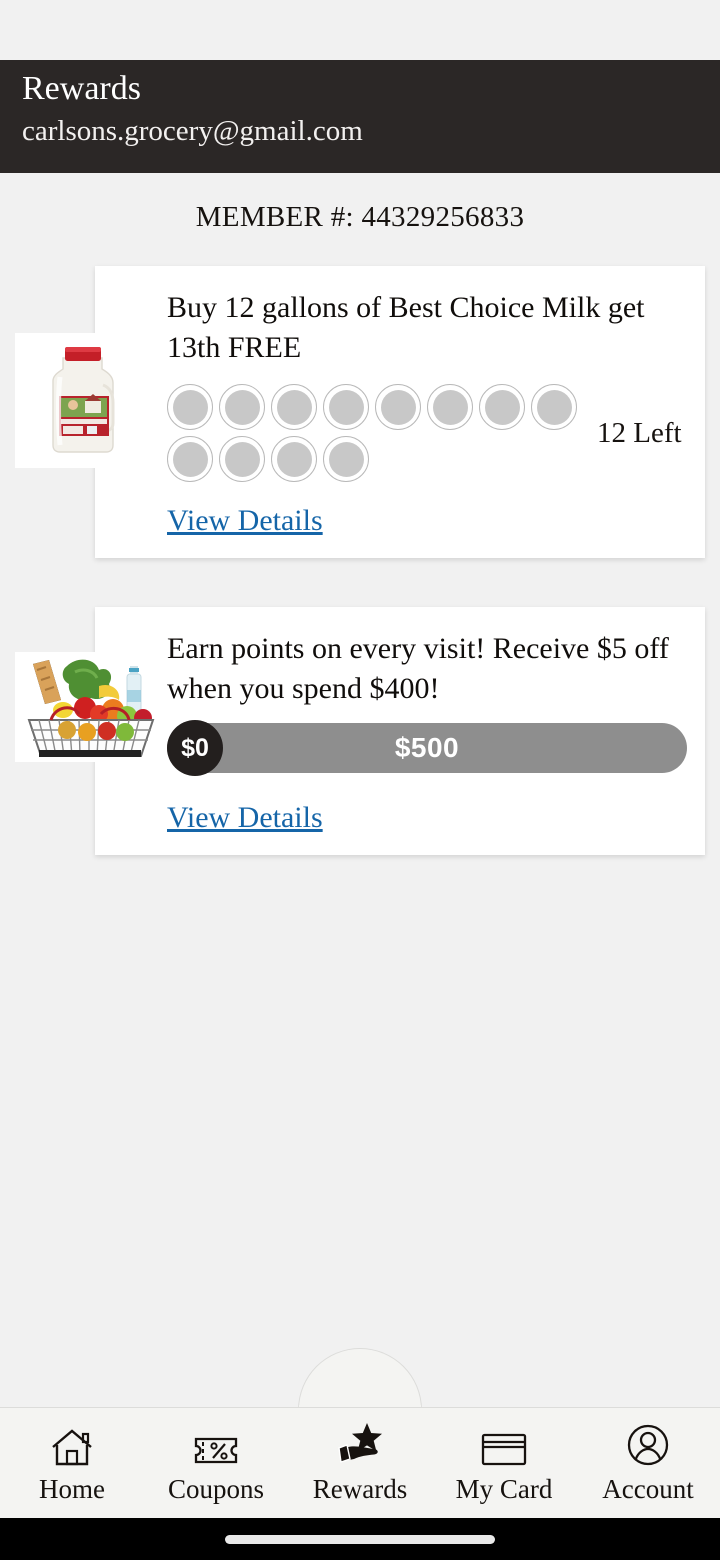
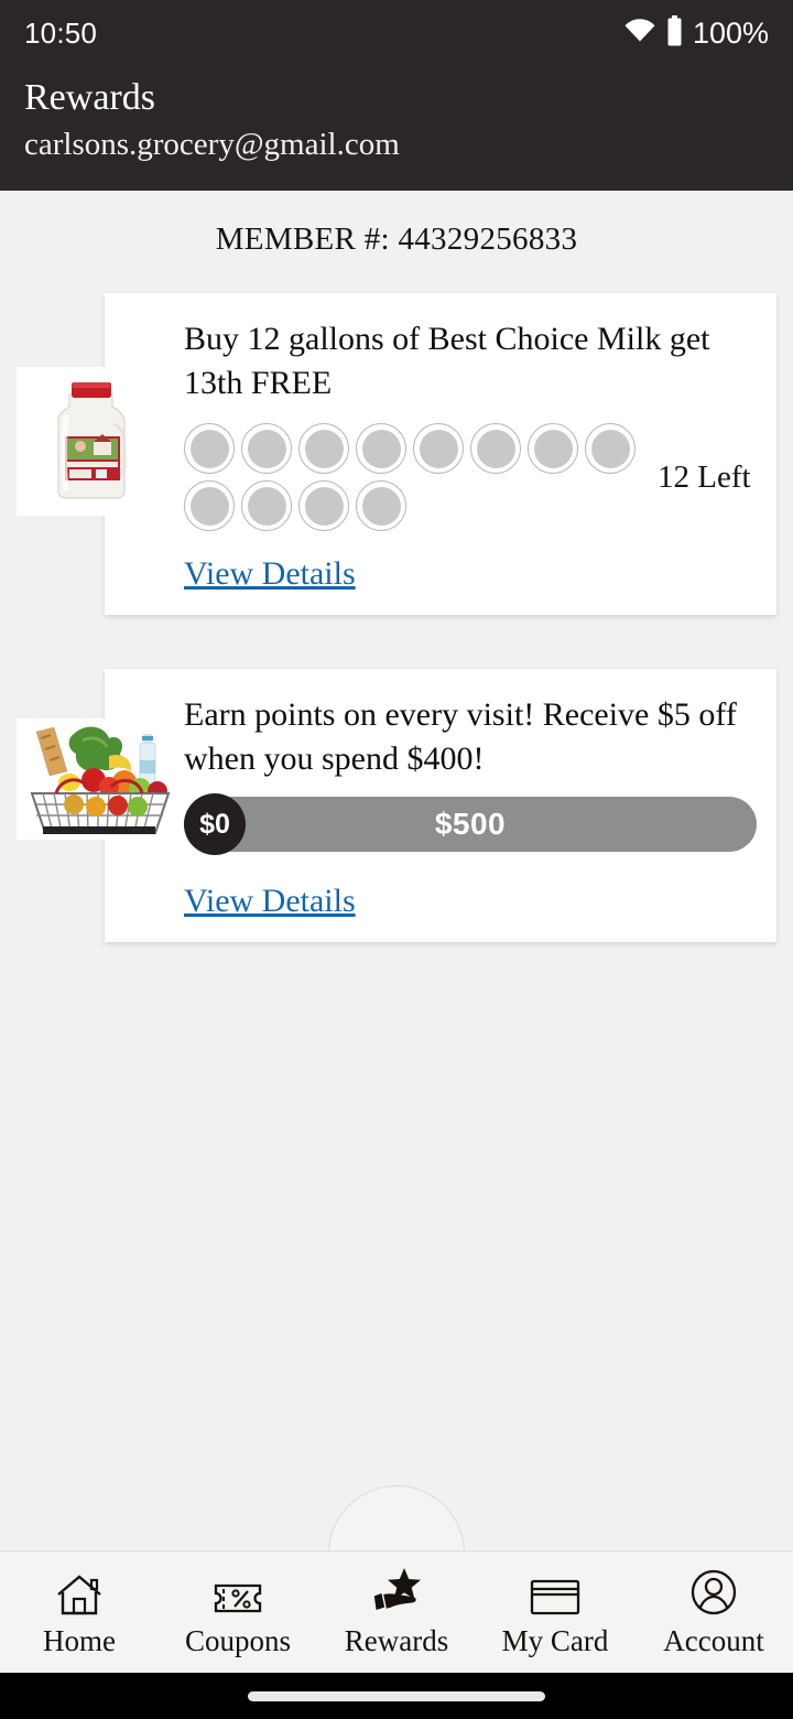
+ 10:50
+ 100%
  Rewards
  carlsons.grocery@gmail.com
  MEMBER #: 44329256833
  Buy 12 gallons of Best Choice Milk get 13th FREE
  12 Left
  View Details
  Earn points on every visit! Receive $5 off when you spend $400!
  $500
  $0
  View Details
  Home
  Coupons
  Rewards
  My Card
  Account
